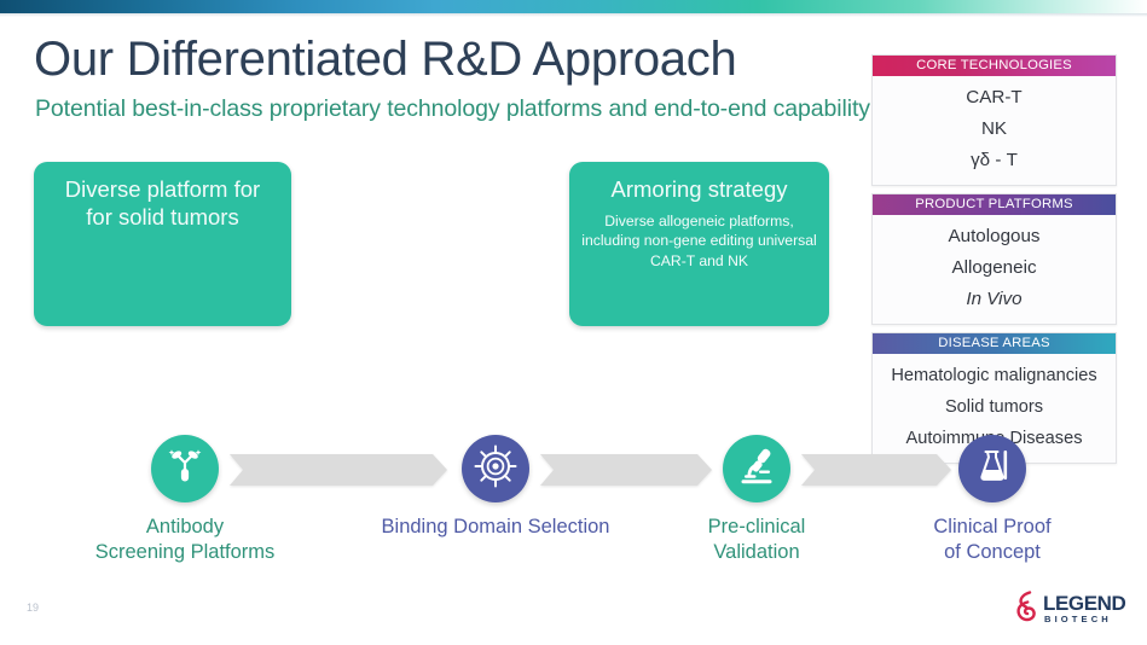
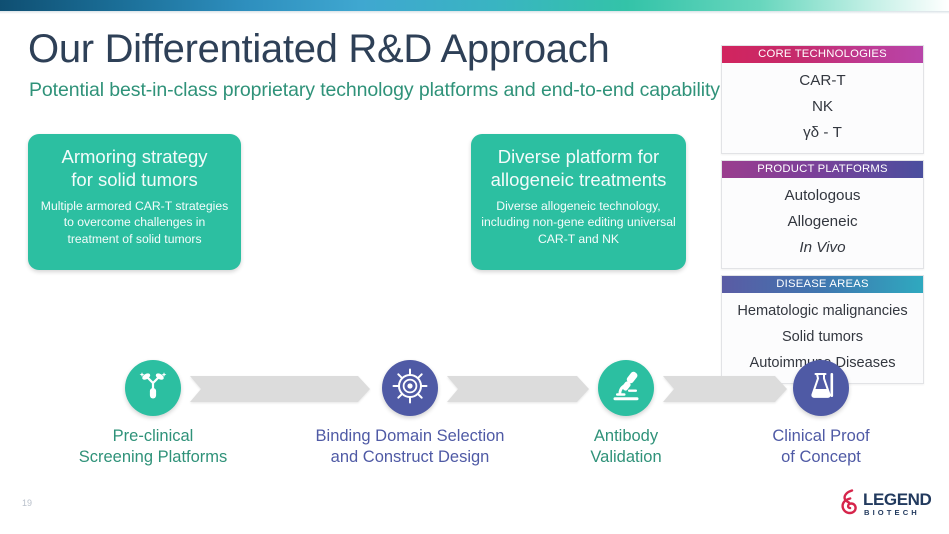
  Our Differentiated R&D Approach
  Potential best-in-class proprietary technology platforms and end-to-end capability
- Diverse platform for
+ Armoring strategy
  for solid tumors
+ Multiple armored CAR-T strategies to overcome challenges in treatment of solid tumors
- Armoring strategy
+ Diverse platform for
+ allogeneic treatments
- Diverse allogeneic platforms, including non-gene editing universal CAR-T and NK
+ Diverse allogeneic technology, including non-gene editing universal CAR-T and NK
  CORE TECHNOLOGIES
  CAR-T
  NK
  γδ - T
  PRODUCT PLATFORMS
  Autologous
  Allogeneic
  In Vivo
  DISEASE AREAS
  Hematologic malignancies
  Solid tumors
  Autoimm Diseases
- Antibody
+ Pre-clinical
  Screening Platforms
  Binding Domain Selection
+ and Construct Design
- Pre-clinical
+ Antibody
  Validation
  Clinical Proof
  of Concept
  19
  LEGEND
  BIOTECH
